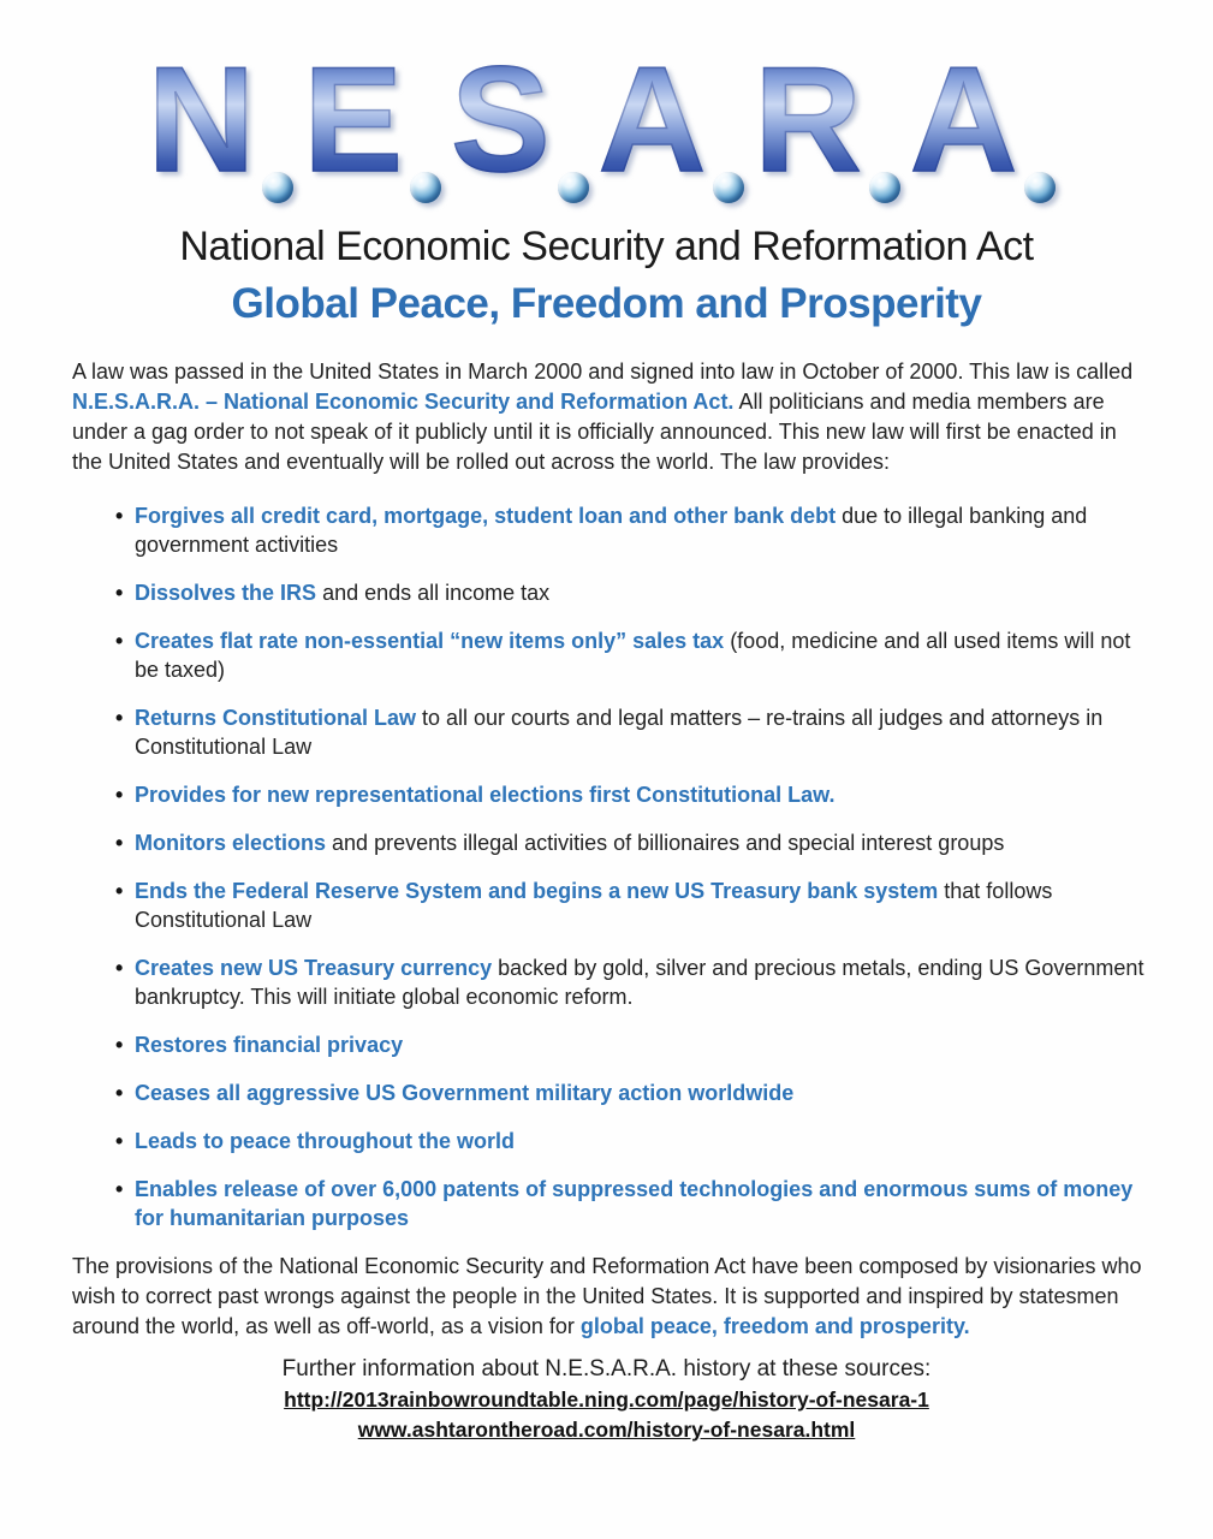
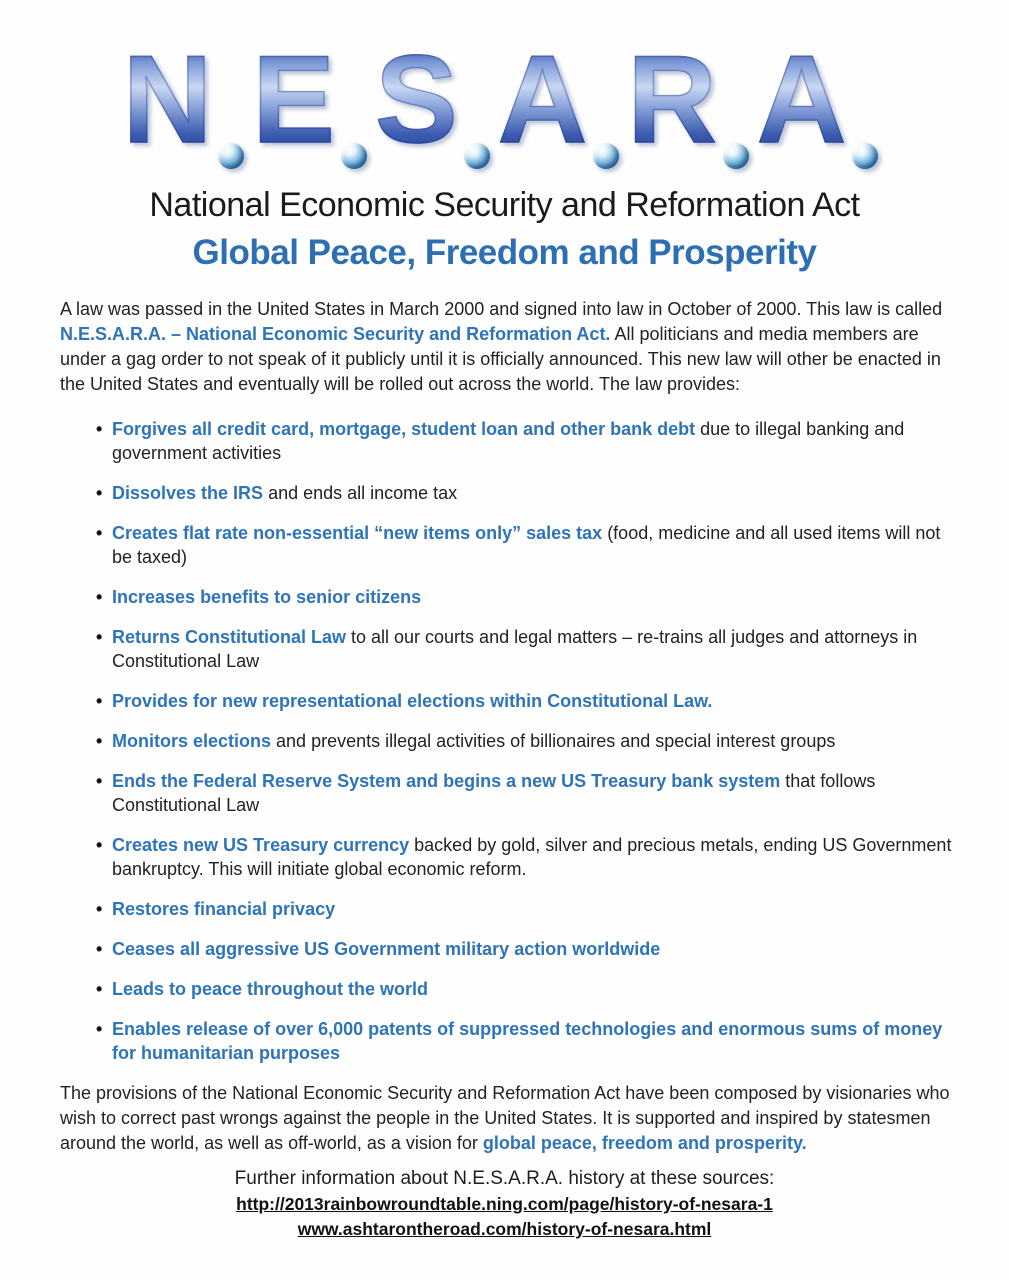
  N
  E
  S
  A
  R
  A
  National Economic Security and Reformation Act
  Global Peace, Freedom and Prosperity
- A law was passed in the United States in March 2000 and signed into law in October of 2000. This law is called N.E.S.A.R.A. – National Economic Security and Reformation Act. All politicians and media members are under a gag order to not speak of it publicly until it is officially announced. This new law will first be enacted in the United States and eventually will be rolled out across the world. The law provides:
+ A law was passed in the United States in March 2000 and signed into law in October of 2000. This law is called N.E.S.A.R.A. – National Economic Security and Reformation Act. All politicians and media members are under a gag order to not speak of it publicly until it is officially announced. This new law will other be enacted in the United States and eventually will be rolled out across the world. The law provides:
  Forgives all credit card, mortgage, student loan and other bank debt due to illegal banking and government activities
  Dissolves the IRS and ends all income tax
  Creates flat rate non-essential “new items only” sales tax (food, medicine and all used items will not be taxed)
+ Increases benefits to senior citizens
  Returns Constitutional Law to all our courts and legal matters – re-trains all judges and attorneys in Constitutional Law
- Provides for new representational elections first Constitutional Law.
+ Provides for new representational elections within Constitutional Law.
  Monitors elections and prevents illegal activities of billionaires and special interest groups
  Ends the Federal Reserve System and begins a new US Treasury bank system that follows Constitutional Law
  Creates new US Treasury currency backed by gold, silver and precious metals, ending US Government bankruptcy. This will initiate global economic reform.
  Restores financial privacy
  Ceases all aggressive US Government military action worldwide
  Leads to peace throughout the world
  Enables release of over 6,000 patents of suppressed technologies and enormous sums of money for humanitarian purposes
  The provisions of the National Economic Security and Reformation Act have been composed by visionaries who wish to correct past wrongs against the people in the United States. It is supported and inspired by statesmen around the world, as well as off-world, as a vision for global peace, freedom and prosperity.
  Further information about N.E.S.A.R.A. history at these sources:
  http://2013rainbowroundtable.ning.com/page/history-of-nesara-1
  www.ashtarontheroad.com/history-of-nesara.html
